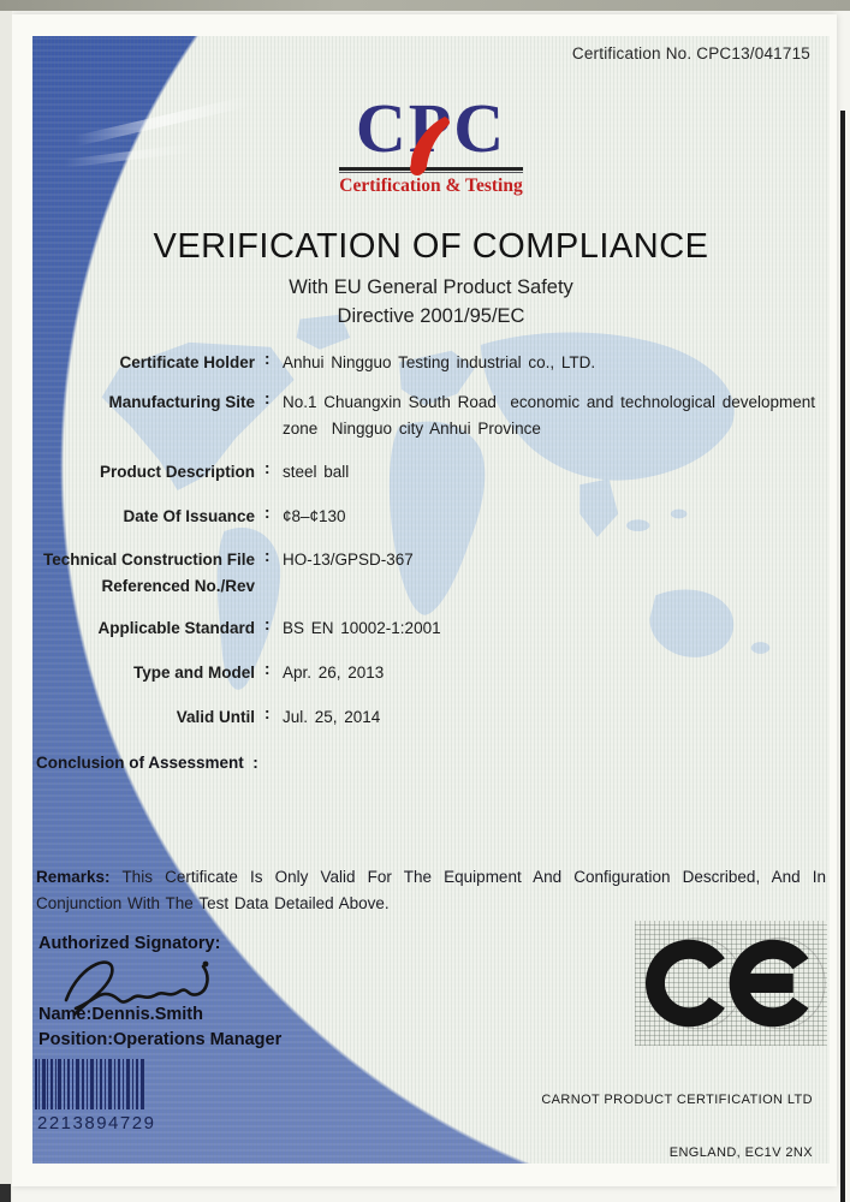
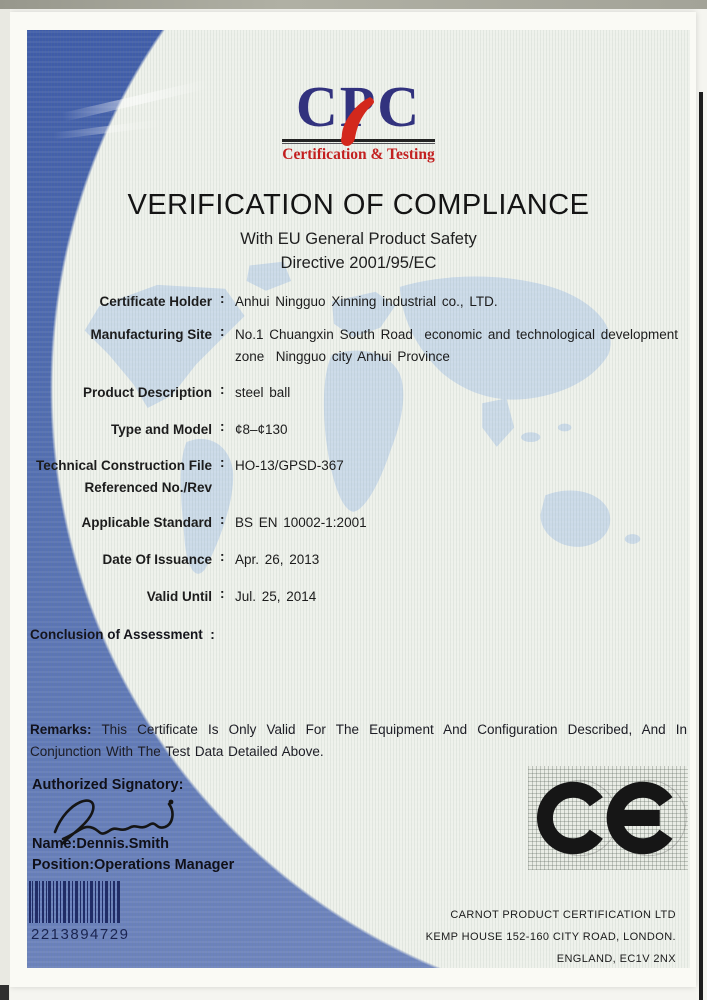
- Certification No. CPC13/041715
  Certification & Testing
  VERIFICATION OF COMPLIANCE
  With EU General Product Safety
  Directive 2001/95/EC
  Certificate Holder
  :
- Anhui Ningguo Testing industrial co., LTD.
+ Anhui Ningguo Xinning industrial co., LTD.
  Manufacturing Site
  :
  No.1 Chuangxin South Road economic and technological development
  zone Ningguo city Anhui Province
  Product Description
  :
  steel ball
- Date Of Issuance
+ Type and Model
  :
  ¢8–¢130
  Technical Construction File
  Referenced No./Rev
  :
  HO-13/GPSD-367
  Applicable Standard
  :
  BS EN 10002-1:2001
- Type and Model
+ Date Of Issuance
  :
  Apr. 26, 2013
  Valid Until
  :
  Jul. 25, 2014
  Conclusion of Assessment :
  Remarks: This Certificate Is Only Valid For The Equipment And Configuration Described, And In Conjunction With The Test Data Detailed Above.
  Authorized Signatory:
  Name:Dennis.Smith
  Position:Operations Manager
  2213894729
  CARNOT PRODUCT CERTIFICATION LTD
+ KEMP HOUSE 152-160 CITY ROAD, LONDON.
  ENGLAND, EC1V 2NX
